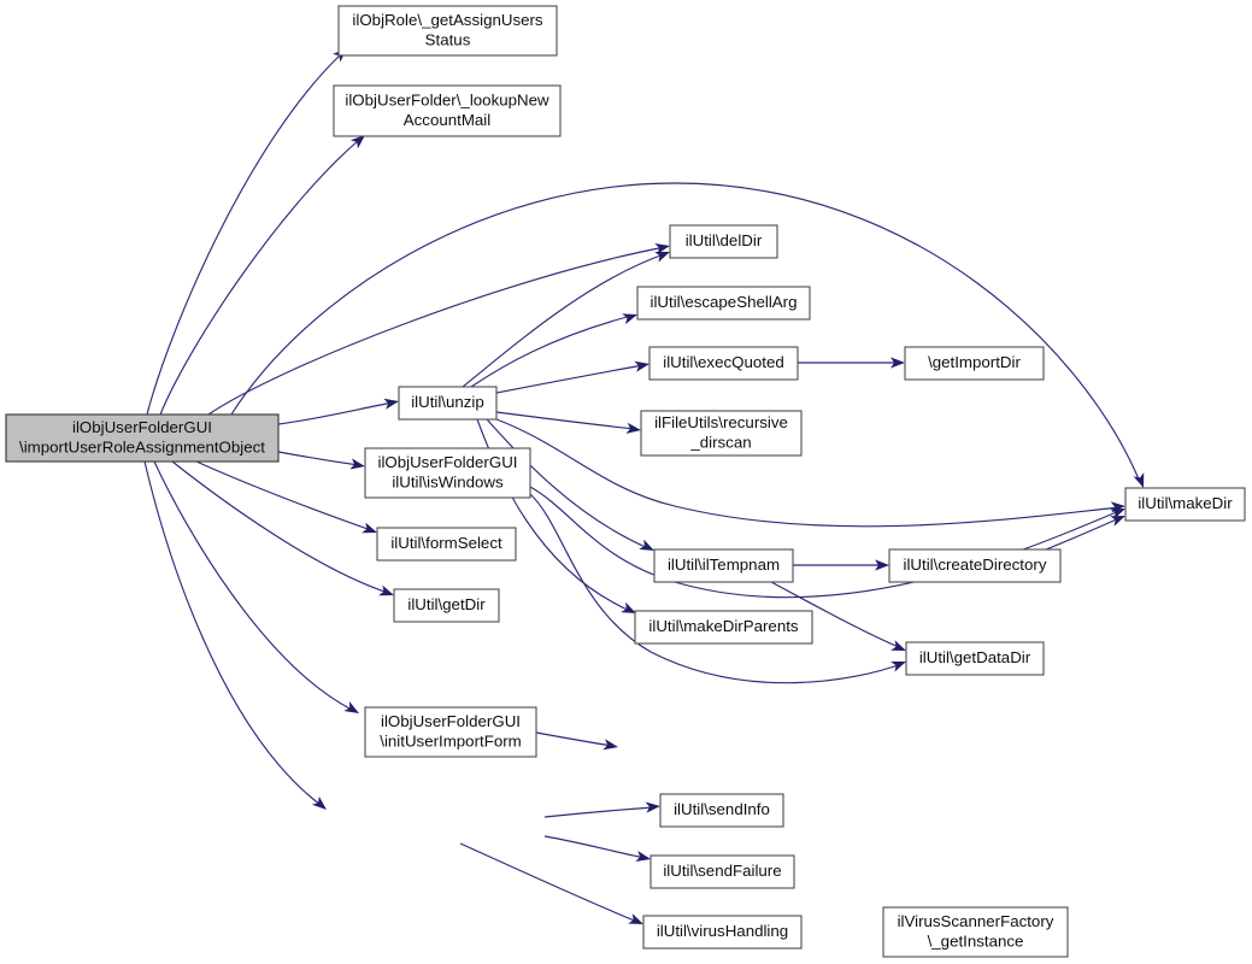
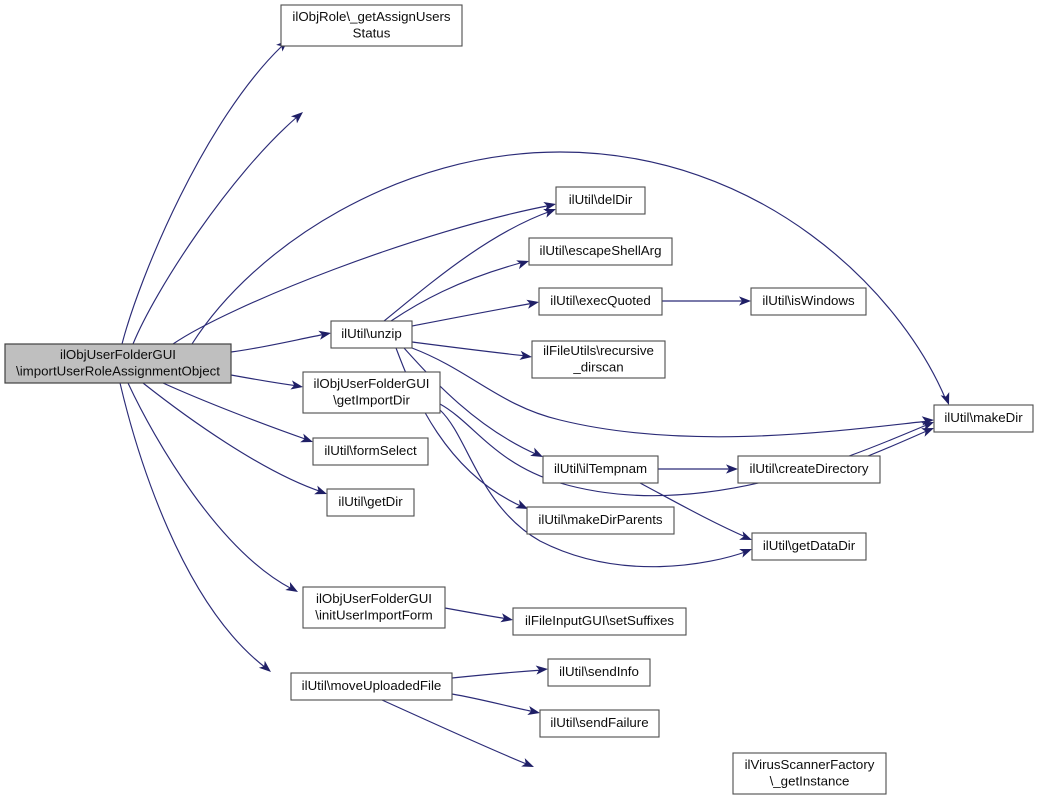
  ilObjUserFolderGUI
  \importUserRoleAssignmentObject
  ilObjRole\_getAssignUsers
  Status
- ilObjUserFolder\_lookupNew
- AccountMail
  ilUtil\delDir
  ilUtil\escapeShellArg
  ilUtil\execQuoted
- \getImportDir
+ ilUtil\isWindows
  ilUtil\unzip
  ilFileUtils\recursive
  _dirscan
  ilObjUserFolderGUI
- ilUtil\isWindows
+ \getImportDir
  ilUtil\makeDir
  ilUtil\formSelect
  ilUtil\ilTempnam
  ilUtil\createDirectory
  ilUtil\getDir
  ilUtil\makeDirParents
  ilUtil\getDataDir
  ilObjUserFolderGUI
  \initUserImportForm
+ ilFileInputGUI\setSuffixes
  ilUtil\sendInfo
+ ilUtil\moveUploadedFile
  ilUtil\sendFailure
- ilUtil\virusHandling
  ilVirusScannerFactory
  \_getInstance
